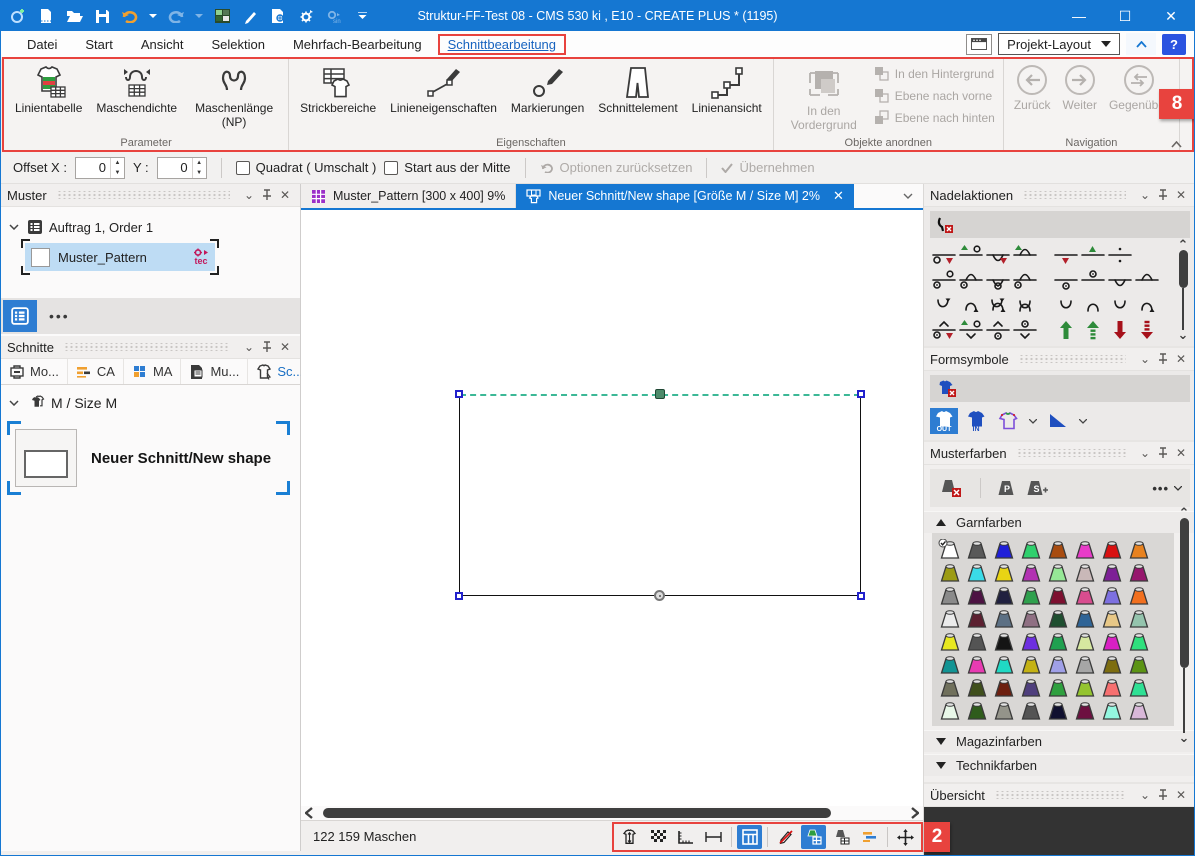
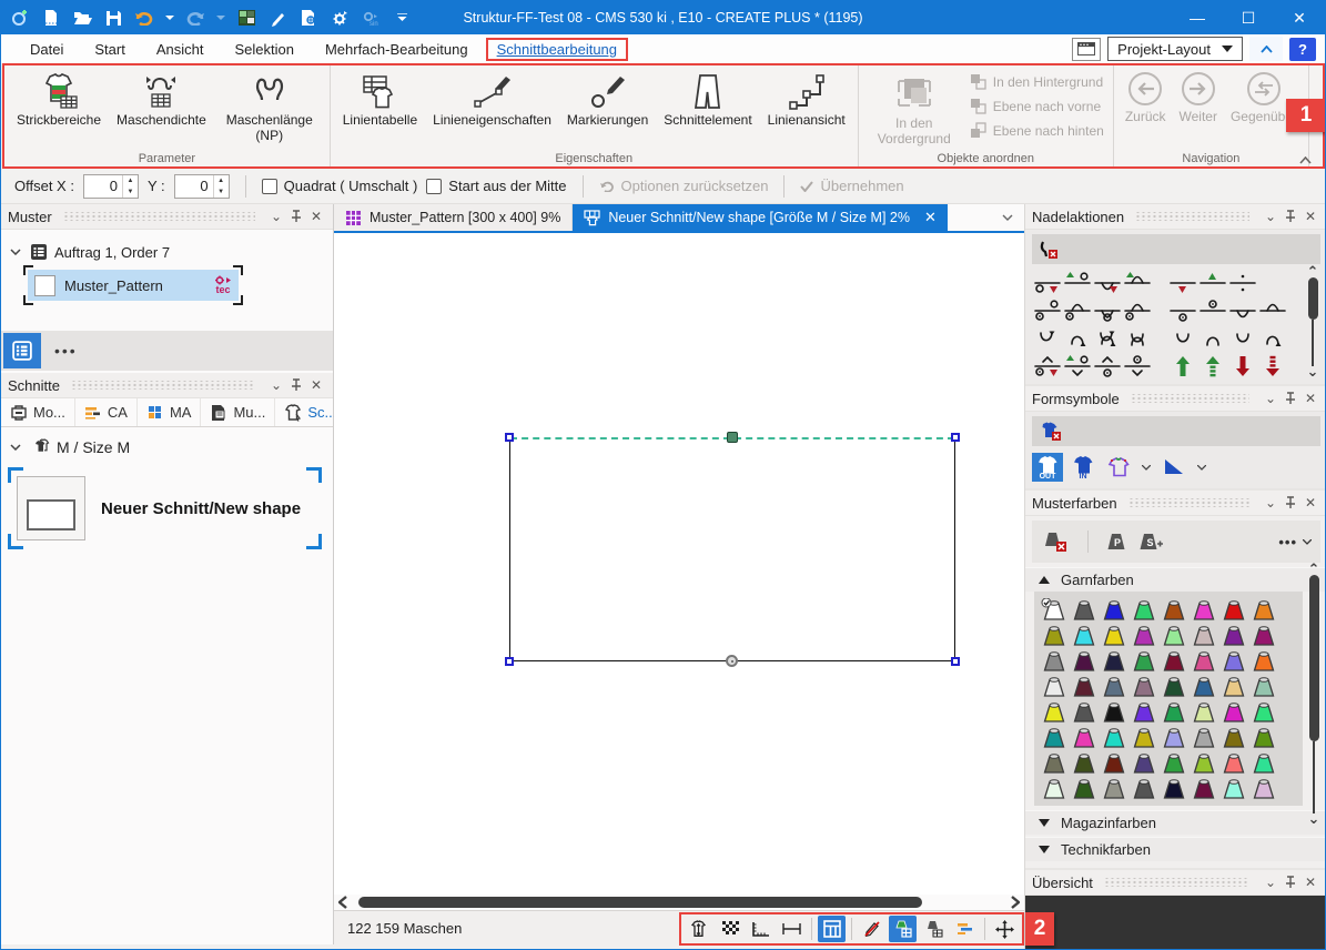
  Struktur-FF-Test 08 - CMS 530 ki , E10 - CREATE PLUS * (1195)
  —
  ☐
  ✕
  Datei
  Start
  Ansicht
  Selektion
  Mehrfach-Bearbeitung
  Schnittbearbeitung
  Projekt-Layout
  ?
- Linientabelle
+ Strickbereiche
  Maschendichte
  Maschenlänge (NP)
  Parameter
- Strickbereiche
+ Linientabelle
  Linieneigenschaften
  Markierungen
  Schnittelement
  Linienansicht
  Eigenschaften
  In den Vordergrund
  In den Hintergrund
  Ebene nach vorne
  Ebene nach hinten
  Objekte anordnen
  Zurück
  Weiter
  Gegenüb
  Navigation
- 8
+ 1
  Offset X :
  0
  Y :
  0
  Quadrat ( Umschalt )
  Start aus der Mitte
  Optionen zurücksetzen
  Übernehmen
  Muster
  ⌄
  ✕
- Auftrag 1, Order 1
+ Auftrag 1, Order 7
  Muster_Pattern
  tec
  •••
  Schnitte
  ⌄
  ✕
  Mo...
  CA
  MA
  Mu...
  Sc..
  M / Size M
  Neuer Schnitt/New shape
  Muster_Pattern [300 x 400] 9%
  Neuer Schnitt/New shape [Größe M / Size M] 2%
  ✕
  122 159 Maschen
  2
  Nadelaktionen
  ⌄
  ✕
  ⌃
  ⌄
  Formsymbole
  ⌄
  ✕
  Musterfarben
  ⌄
  ✕
  P
  S
  •••
  Garnfarben
  Magazinfarben
  Technikfarben
  ⌃
  ⌄
  Übersicht
  ⌄
  ✕
